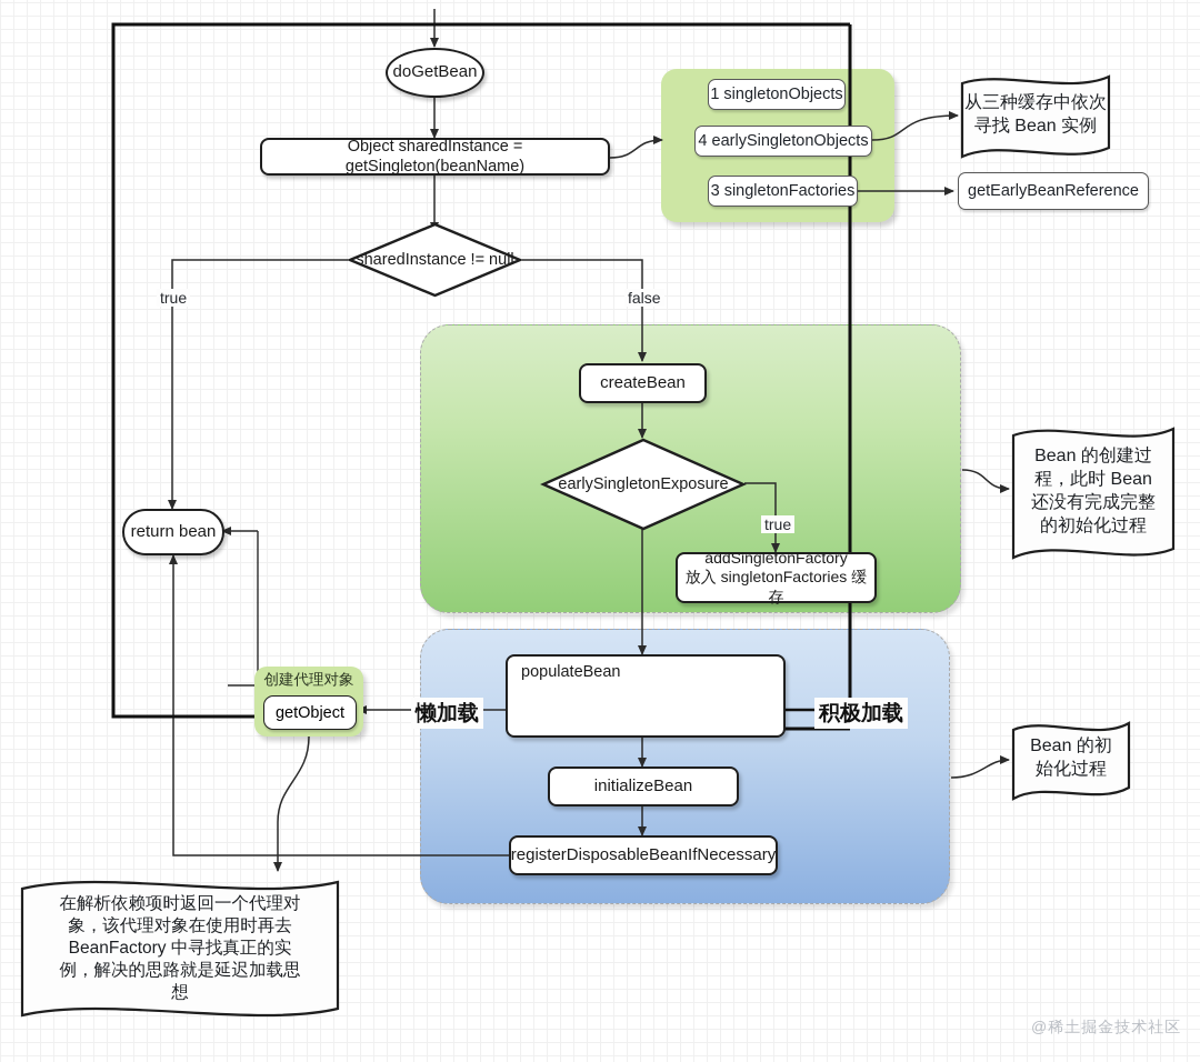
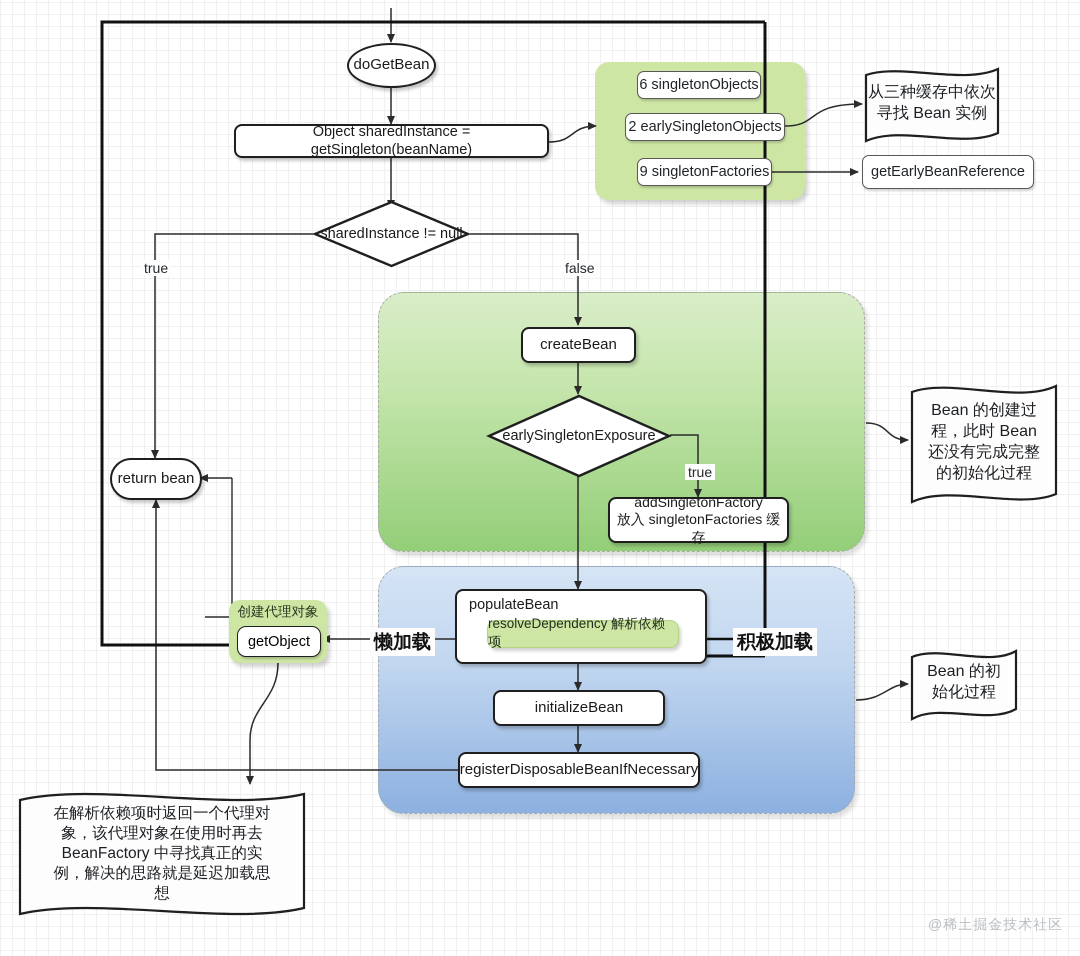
  doGetBean
  Object sharedInstance = getSingleton(beanName)
  sharedInstance != null
  createBean
  earlySingletonExposure
  addSingletonFactory
  放入 singletonFactories 缓存
  populateBean
+ resolveDependency 解析依赖项
  initializeBean
  registerDisposableBeanIfNecessary
  return bean
  创建代理对象
  getObject
- 1 singletonObjects
+ 6 singletonObjects
- 4 earlySingletonObjects
+ 2 earlySingletonObjects
- 3 singletonFactories
+ 9 singletonFactories
  getEarlyBeanReference
  true
  false
  true
  懒加载
  积极加载
  从三种缓存中依次
  寻找 Bean 实例
  Bean 的创建过
  程，此时 Bean
  还没有完成完整
  的初始化过程
  Bean 的初
  始化过程
  在解析依赖项时返回一个代理对
  象，该代理对象在使用时再去
  BeanFactory 中寻找真正的实
  例，解决的思路就是延迟加载思
  想
  @稀土掘金技术社区
